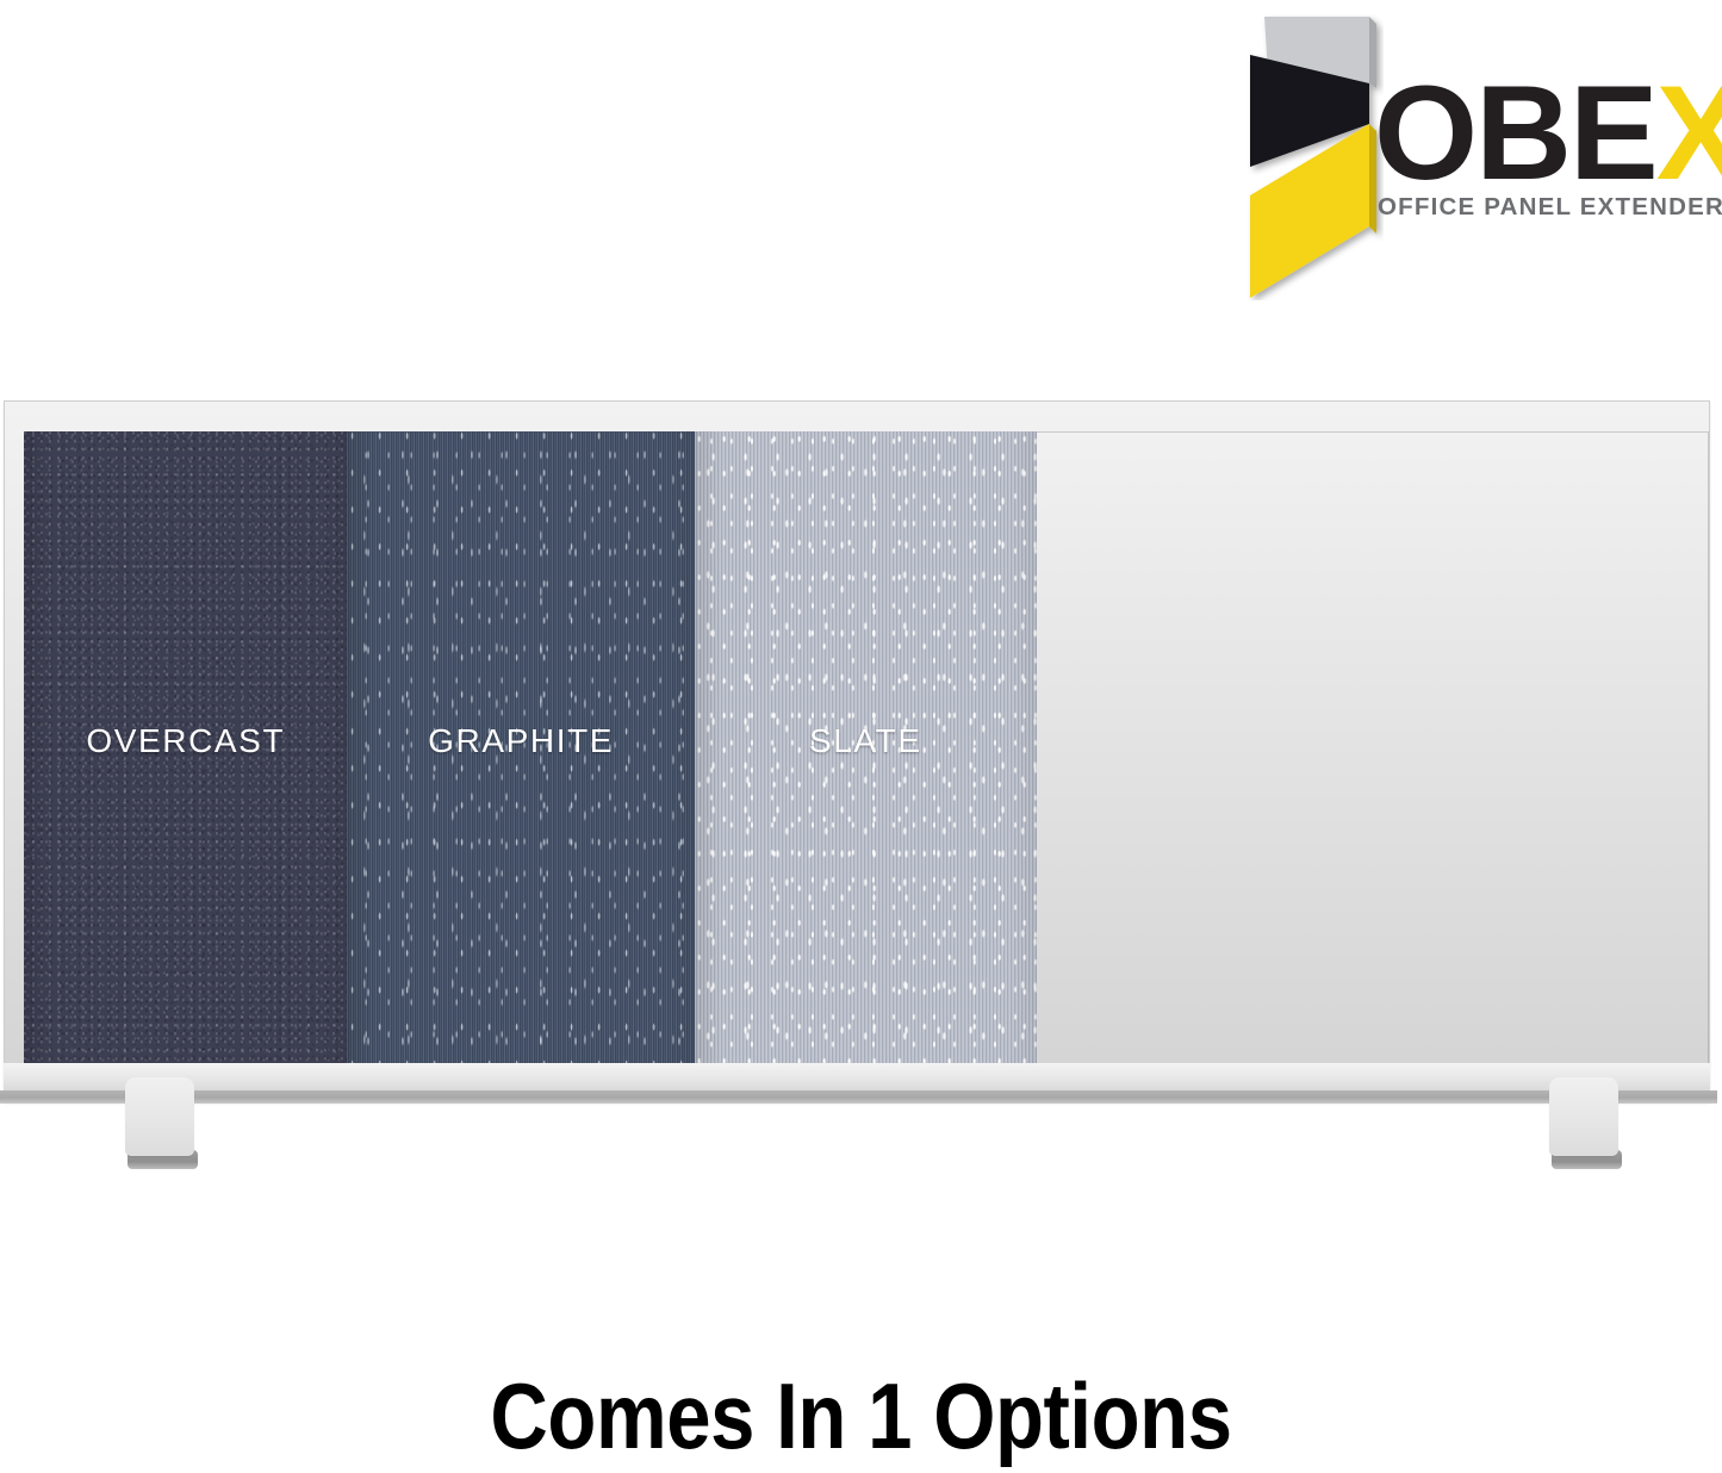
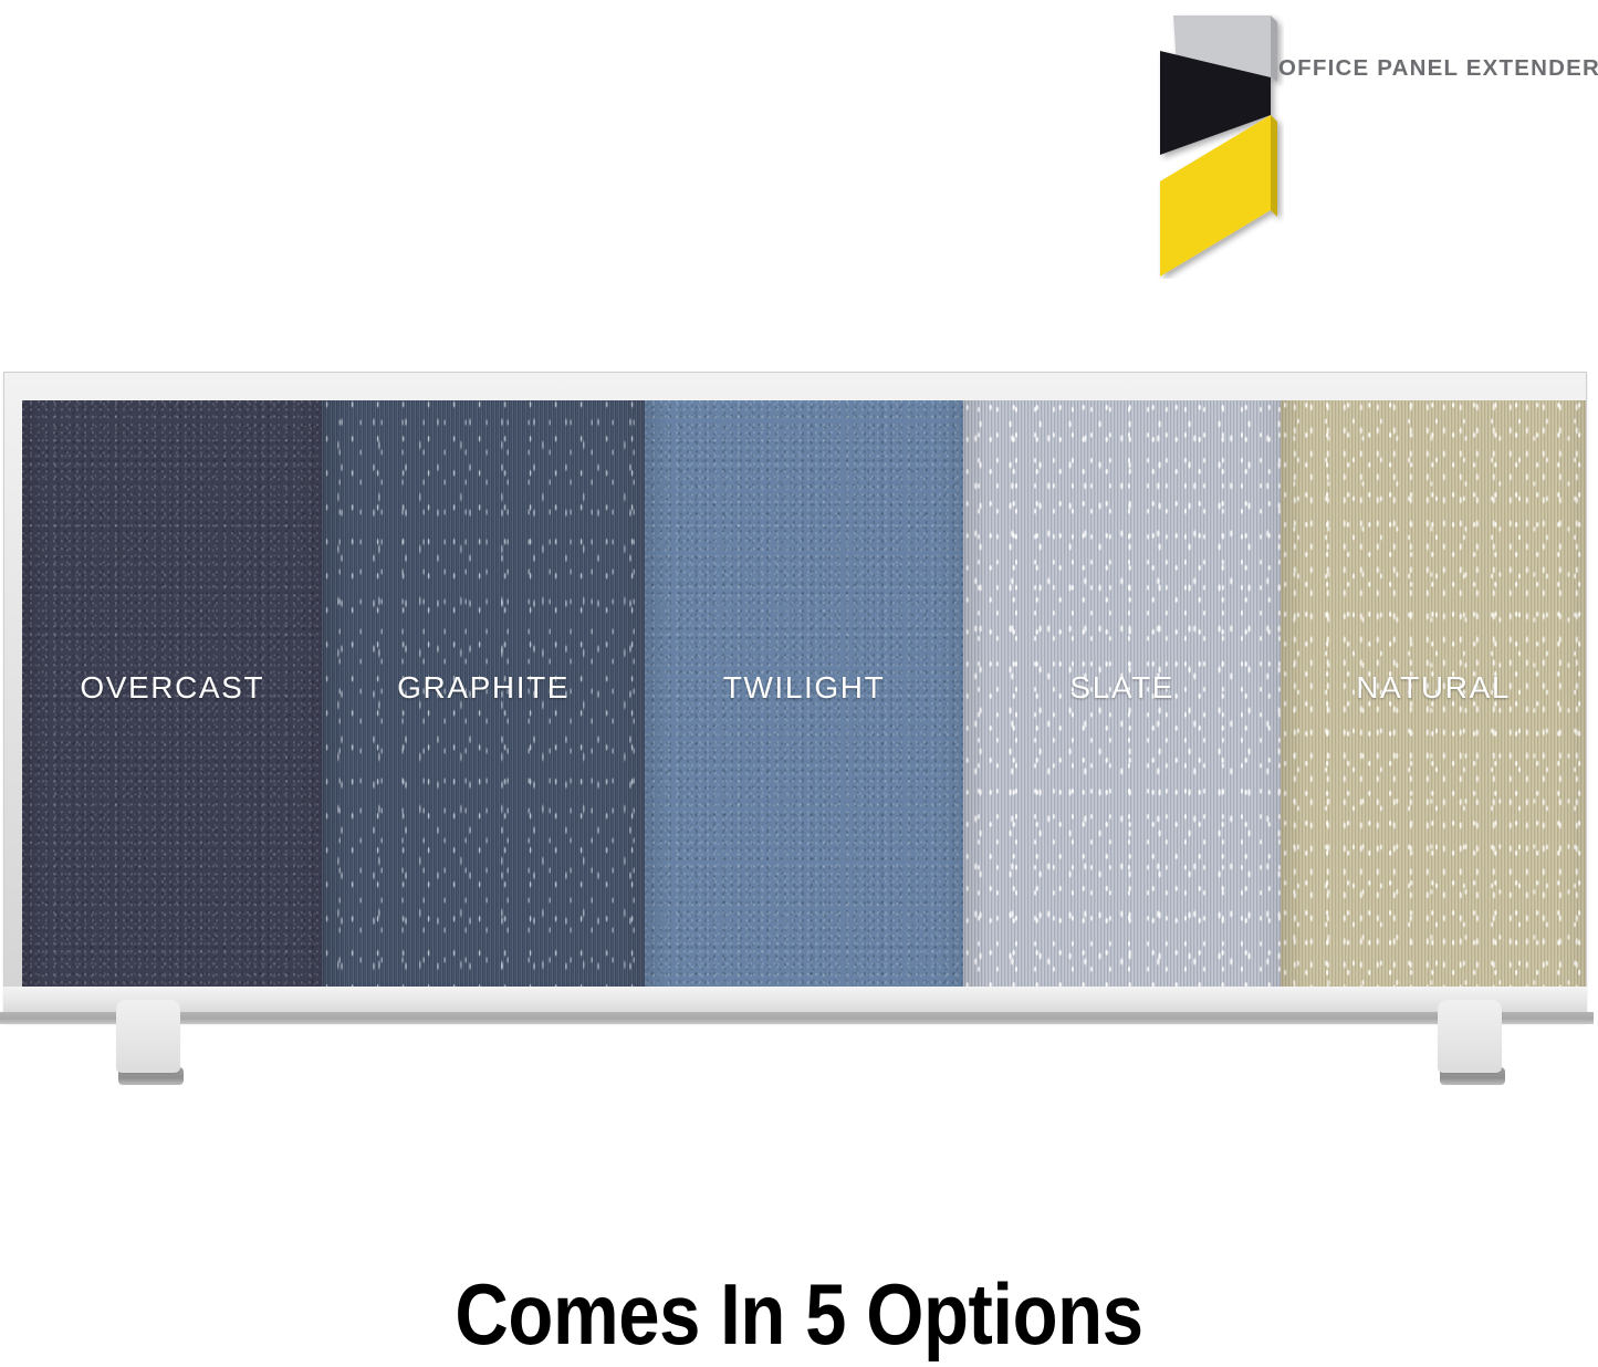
- OBEX
  OFFICE PANEL EXTENDER
  OVERCAST
  GRAPHITE
+ TWILIGHT
  SLATE
+ NATURAL
- Comes In 1 Options
+ Comes In 5 Options
